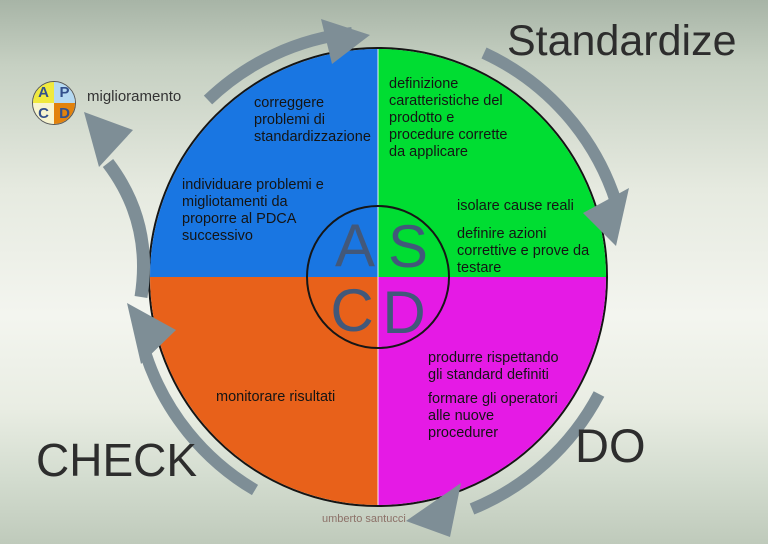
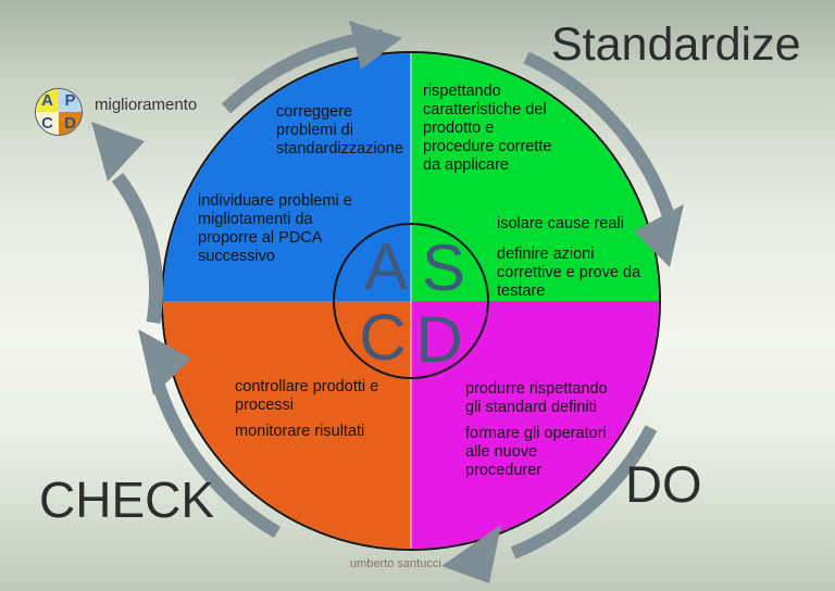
  A
  S
  C
  D
  correggere problemi di standardizzazione
  individuare problemi e migliotamenti da proporre al PDCA successivo
- definizione caratteristiche del prodotto e procedure corrette da applicare
+ rispettando caratteristiche del prodotto e procedure corrette da applicare
  isolare cause reali
  definire azioni correttive e prove da testare
+ controllare prodotti e processi
  monitorare risultati
  produrre rispettando gli standard definiti
  formare gli operatori alle nuove procedurer
  Standardize
  CHECK
  DO
  A
  P
  C
  D
  miglioramento
  umberto santucci
